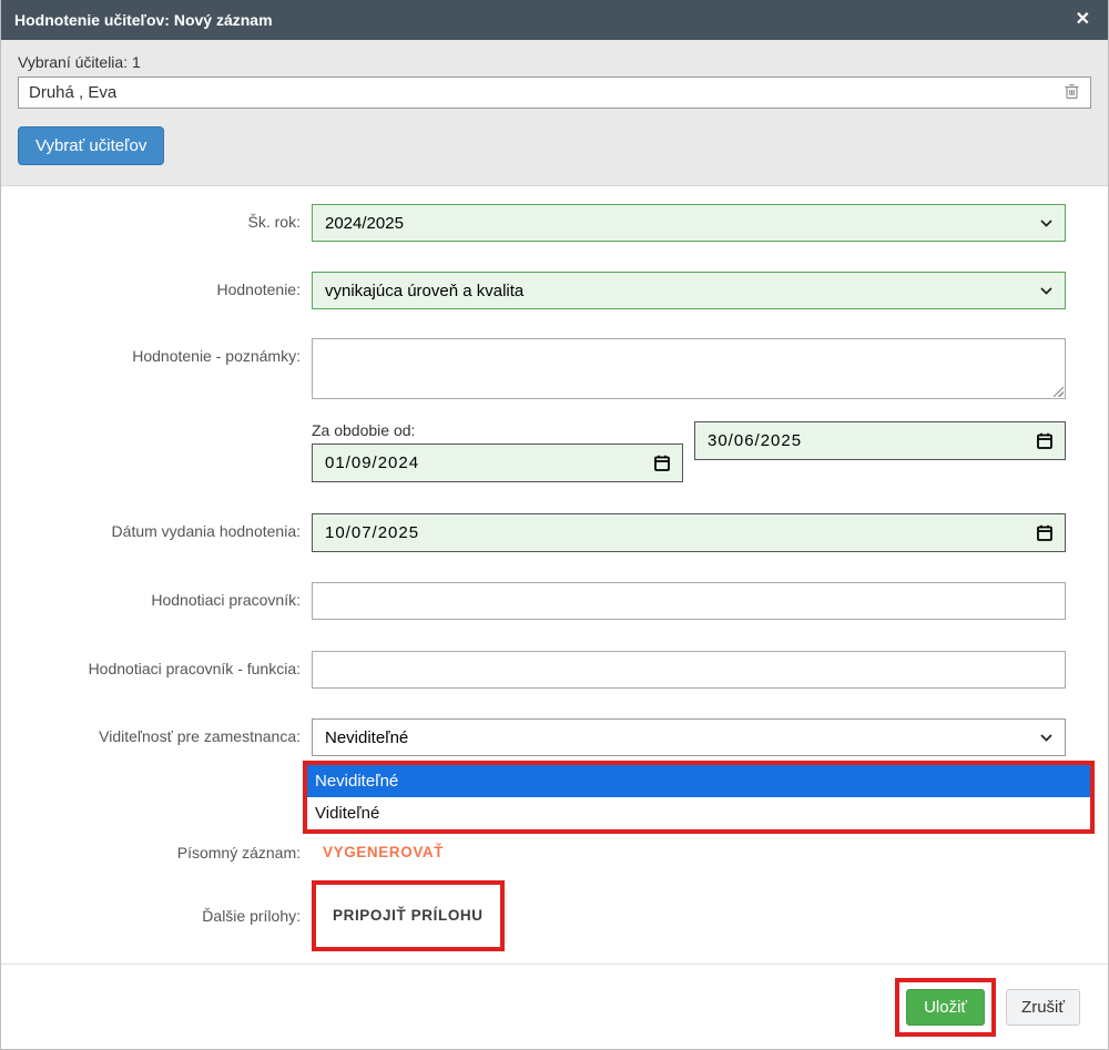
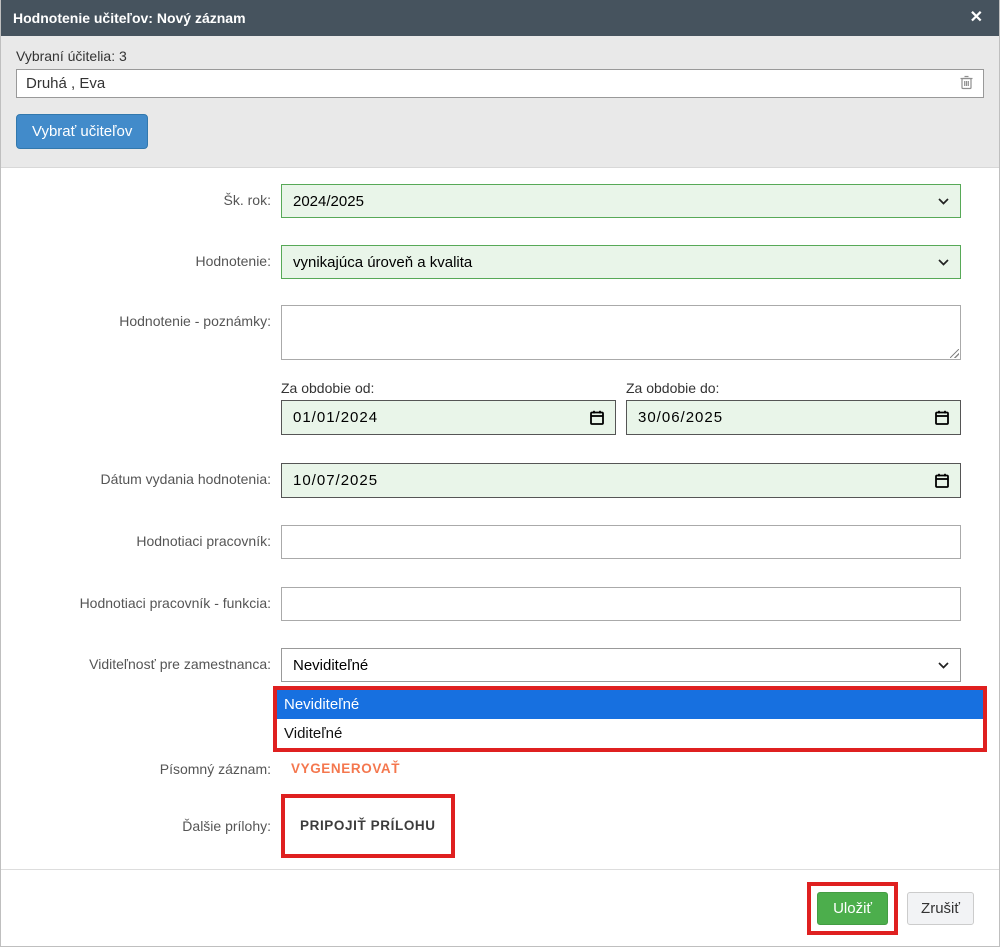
  Hodnotenie učiteľov: Nový záznam
  ✕
- Vybraní účitelia: 1
+ Vybraní účitelia: 3
  Druhá , Eva
  Vybrať učiteľov
  Šk. rok:
  2024/2025
  Hodnotenie:
  vynikajúca úroveň a kvalita
  Hodnotenie - poznámky:
  Za obdobie od:
- 01/09/2024
+ 01/01/2024
+ Za obdobie do:
  30/06/2025
  Dátum vydania hodnotenia:
  10/07/2025
  Hodnotiaci pracovník:
  Hodnotiaci pracovník - funkcia:
  Viditeľnosť pre zamestnanca:
  Neviditeľné
  Neviditeľné
  Viditeľné
  Písomný záznam:
  VYGENEROVAŤ
  Ďalšie prílohy:
  PRIPOJIŤ PRÍLOHU
  Uložiť
  Zrušiť
